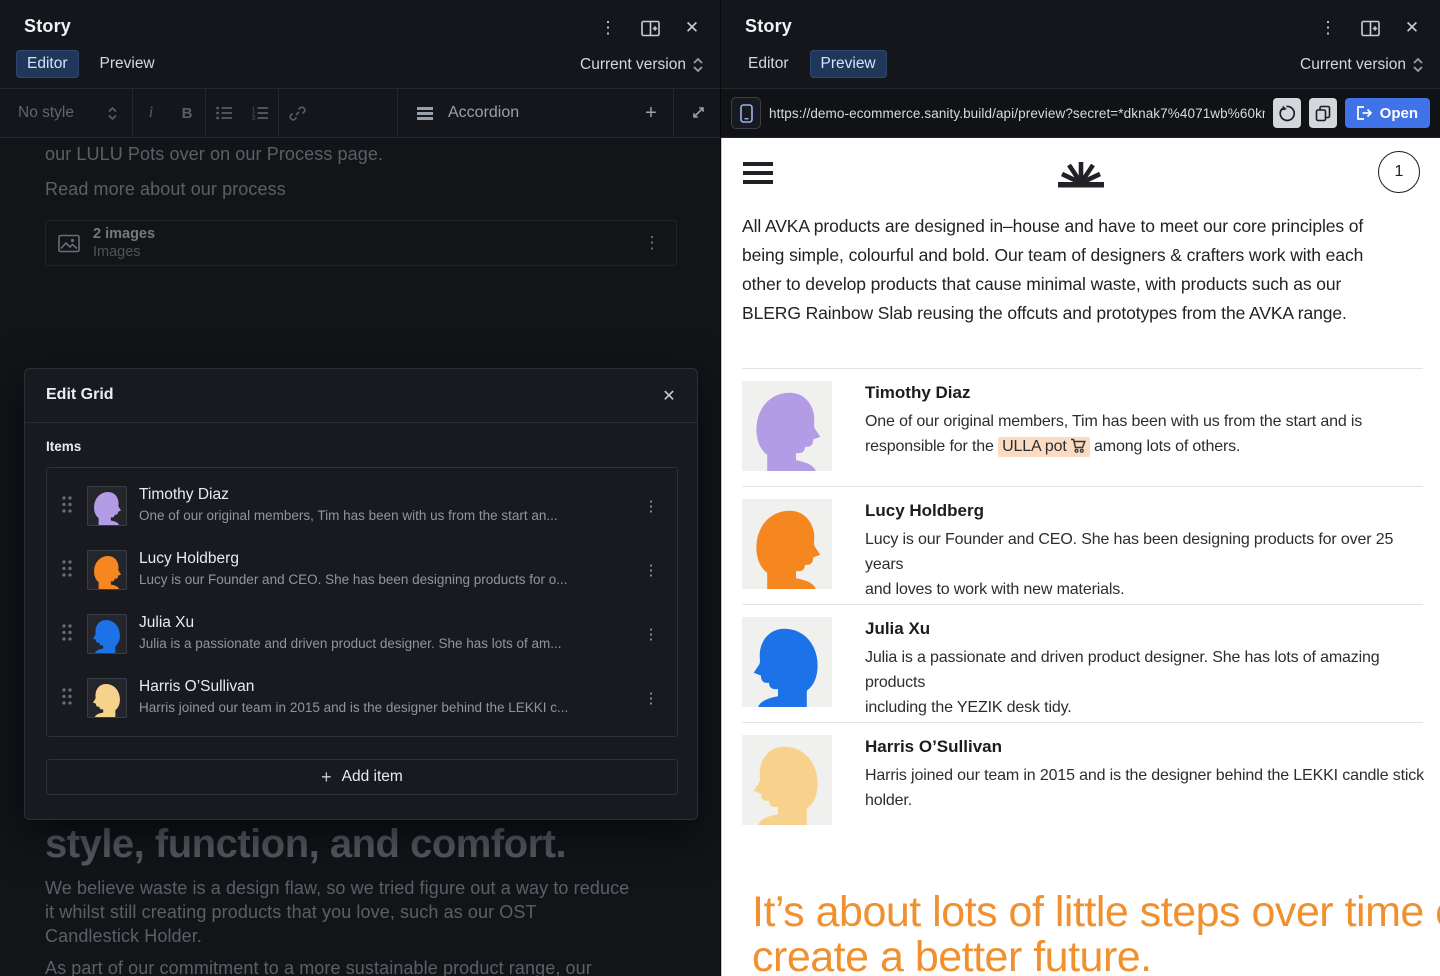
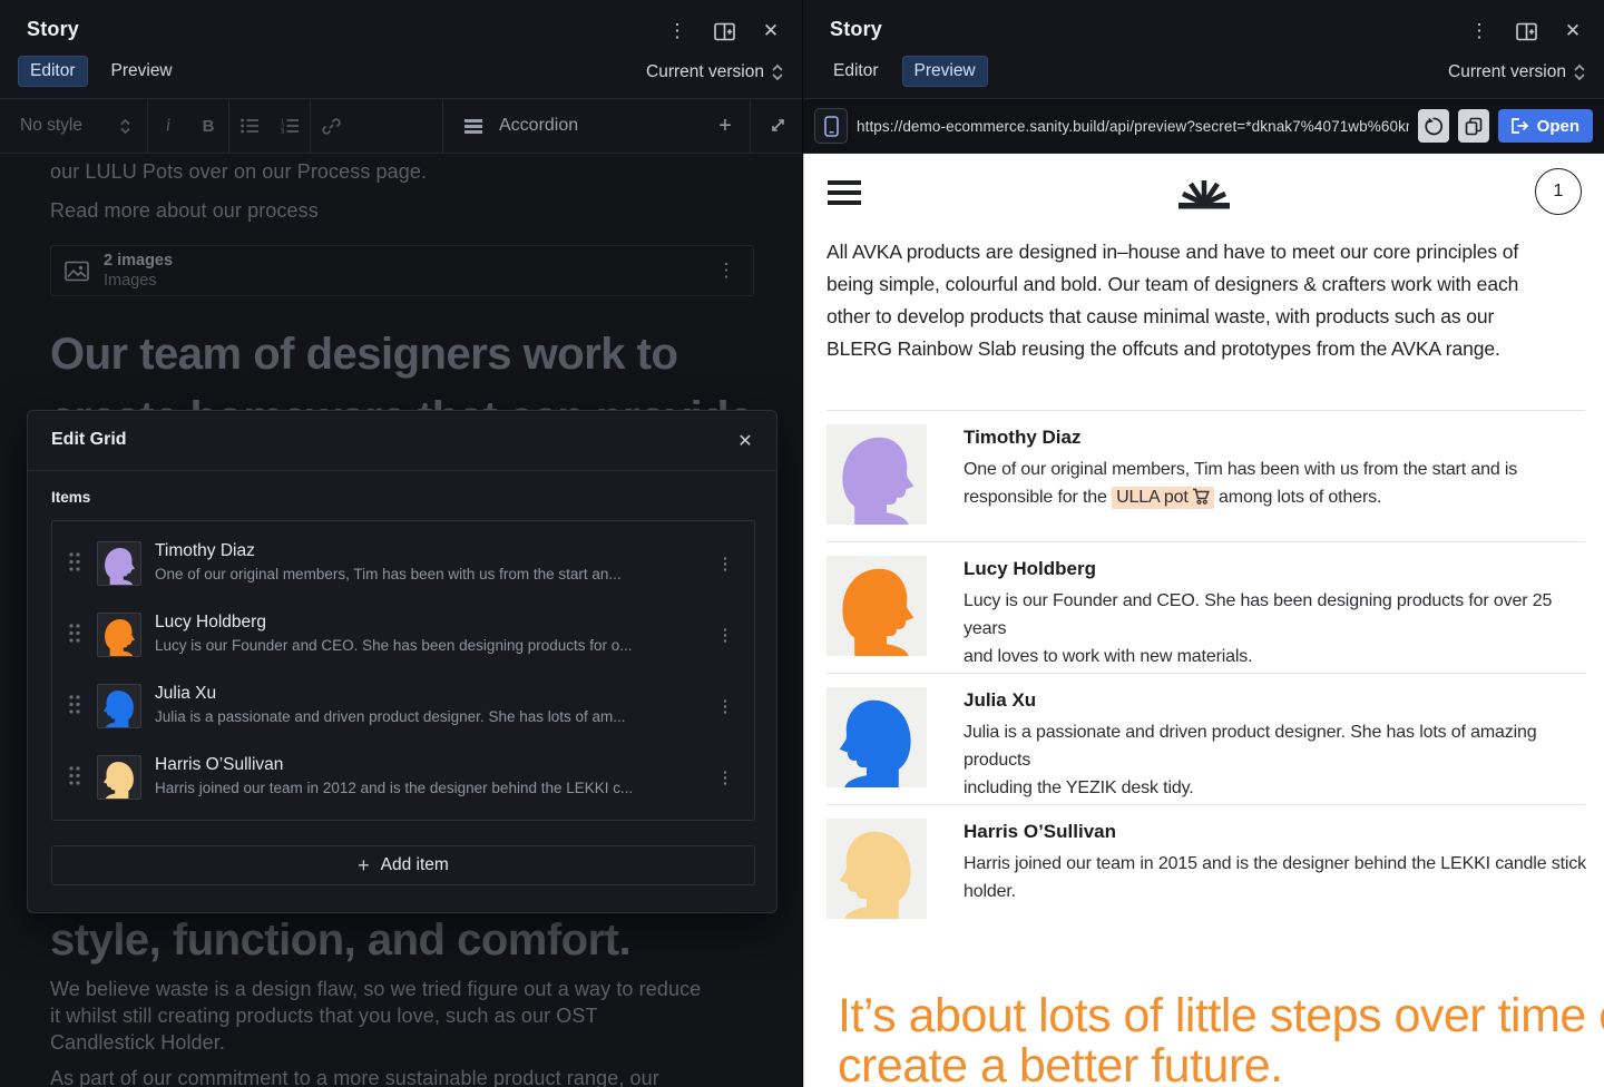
  Story
  ⋮
  ✕
  Editor
  Preview
  Current version
  No style
  i
  B
  Accordion
  +
  our LULU Pots over on our Process page.
  Read more about our process
  2 images
  Images
  ⋮
+ Our team of designers work to
  style, function, and comfort.
  We believe waste is a design flaw, so we tried figure out a way to reduce
  it whilst still creating products that you love, such as our OST
  Candlestick Holder.
  As part of our commitment to a more sustainable product range, our
  Edit Grid
  ✕
  Items
  Timothy Diaz
  One of our original members, Tim has been with us from the start an...
  ⋮
  Lucy Holdberg
  Lucy is our Founder and CEO. She has been designing products for o...
  ⋮
  Julia Xu
  Julia is a passionate and driven product designer. She has lots of am...
  ⋮
  Harris O’Sullivan
- Harris joined our team in 2015 and is the designer behind the LEKKI c...
+ Harris joined our team in 2012 and is the designer behind the LEKKI c...
  ⋮
  +
  Add item
  Story
  ⋮
  ✕
  Editor
  Preview
  Current version
  https://demo-ecommerce.sanity.build/api/preview?secret=*dknak7%4071wb%60k
  Open
  1
  All AVKA products are designed in–house and have to meet our core principles of
  being simple, colourful and bold. Our team of designers & crafters work with each
  other to develop products that cause minimal waste, with products such as our
  BLERG Rainbow Slab reusing the offcuts and prototypes from the AVKA range.
  Timothy Diaz
  One of our original members, Tim has been with us from the start and is
  responsible for the ULLA pot among lots of others.
  Lucy Holdberg
  Lucy is our Founder and CEO. She has been designing products for over 25 years
  and loves to work with new materials.
  Julia Xu
  Julia is a passionate and driven product designer. She has lots of amazing products
  including the YEZIK desk tidy.
  Harris O’Sullivan
  Harris joined our team in 2015 and is the designer behind the LEKKI candle stick
  holder.
  It’s about lots of little steps over time
  create a better future.
